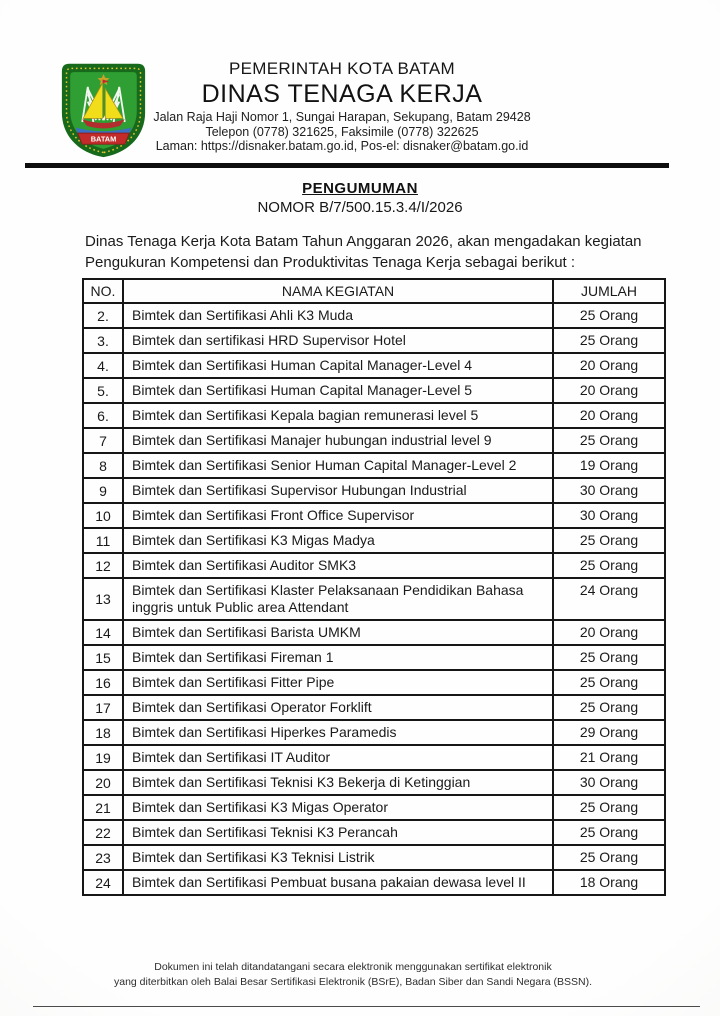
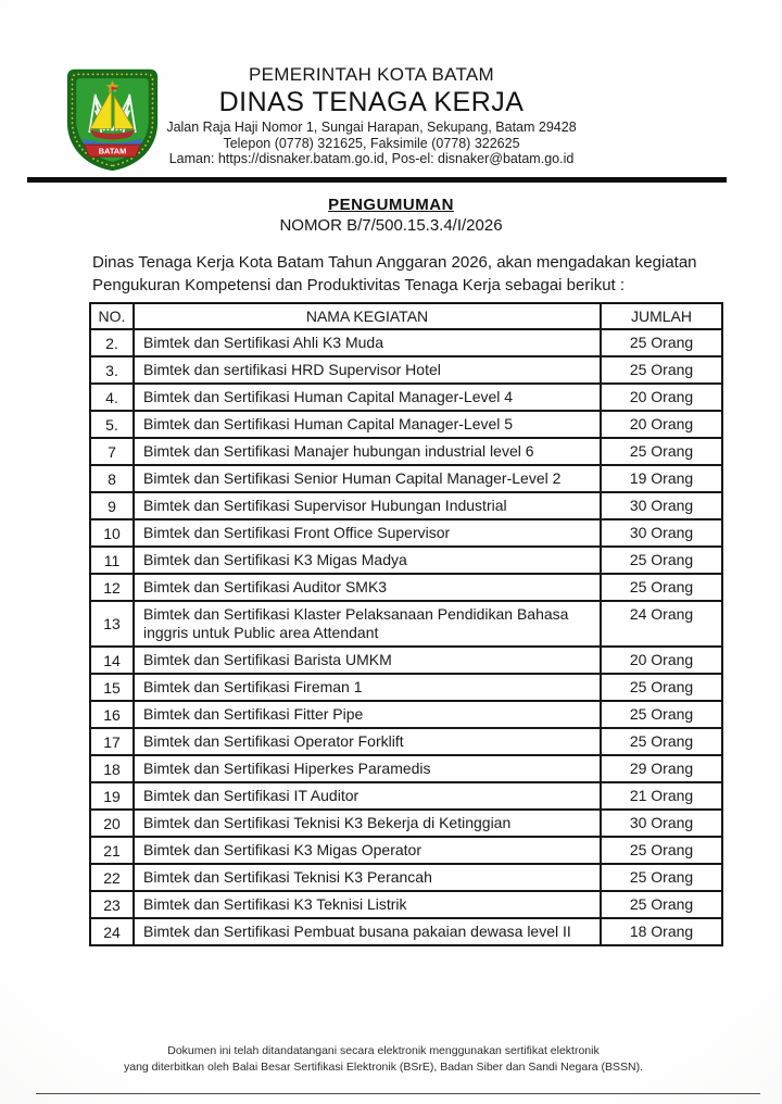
  BATAM
  PEMERINTAH KOTA BATAM
  DINAS TENAGA KERJA
  Jalan Raja Haji Nomor 1, Sungai Harapan, Sekupang, Batam 29428
  Telepon (0778) 321625, Faksimile (0778) 322625
  Laman: https://disnaker.batam.go.id, Pos-el: disnaker@batam.go.id
  PENGUMUMAN
  NOMOR B/7/500.15.3.4/I/2026
  Dinas Tenaga Kerja Kota Batam Tahun Anggaran 2026, akan mengadakan kegiatan
  Pengukuran Kompetensi dan Produktivitas Tenaga Kerja sebagai berikut :
  NO.	NAMA KEGIATAN	JUMLAH
  2.	Bimtek dan Sertifikasi Ahli K3 Muda	25 Orang
  3.	Bimtek dan sertifikasi HRD Supervisor Hotel	25 Orang
  4.	Bimtek dan Sertifikasi Human Capital Manager-Level 4	20 Orang
  5.	Bimtek dan Sertifikasi Human Capital Manager-Level 5	20 Orang
- 6.	Bimtek dan Sertifikasi Kepala bagian remunerasi level 5	20 Orang
- 7	Bimtek dan Sertifikasi Manajer hubungan industrial level 9	25 Orang
+ 7	Bimtek dan Sertifikasi Manajer hubungan industrial level 6	25 Orang
  8	Bimtek dan Sertifikasi Senior Human Capital Manager-Level 2	19 Orang
  9	Bimtek dan Sertifikasi Supervisor Hubungan Industrial	30 Orang
  10	Bimtek dan Sertifikasi Front Office Supervisor	30 Orang
  11	Bimtek dan Sertifikasi K3 Migas Madya	25 Orang
  12	Bimtek dan Sertifikasi Auditor SMK3	25 Orang
  13	Bimtek dan Sertifikasi Klaster Pelaksanaan Pendidikan Bahasa inggris untuk Public area Attendant	24 Orang
  14	Bimtek dan Sertifikasi Barista UMKM	20 Orang
  15	Bimtek dan Sertifikasi Fireman 1	25 Orang
  16	Bimtek dan Sertifikasi Fitter Pipe	25 Orang
  17	Bimtek dan Sertifikasi Operator Forklift	25 Orang
  18	Bimtek dan Sertifikasi Hiperkes Paramedis	29 Orang
  19	Bimtek dan Sertifikasi IT Auditor	21 Orang
  20	Bimtek dan Sertifikasi Teknisi K3 Bekerja di Ketinggian	30 Orang
  21	Bimtek dan Sertifikasi K3 Migas Operator	25 Orang
  22	Bimtek dan Sertifikasi Teknisi K3 Perancah	25 Orang
  23	Bimtek dan Sertifikasi K3 Teknisi Listrik	25 Orang
  24	Bimtek dan Sertifikasi Pembuat busana pakaian dewasa level II	18 Orang
  Dokumen ini telah ditandatangani secara elektronik menggunakan sertifikat elektronik
  yang diterbitkan oleh Balai Besar Sertifikasi Elektronik (BSrE), Badan Siber dan Sandi Negara (BSSN).
